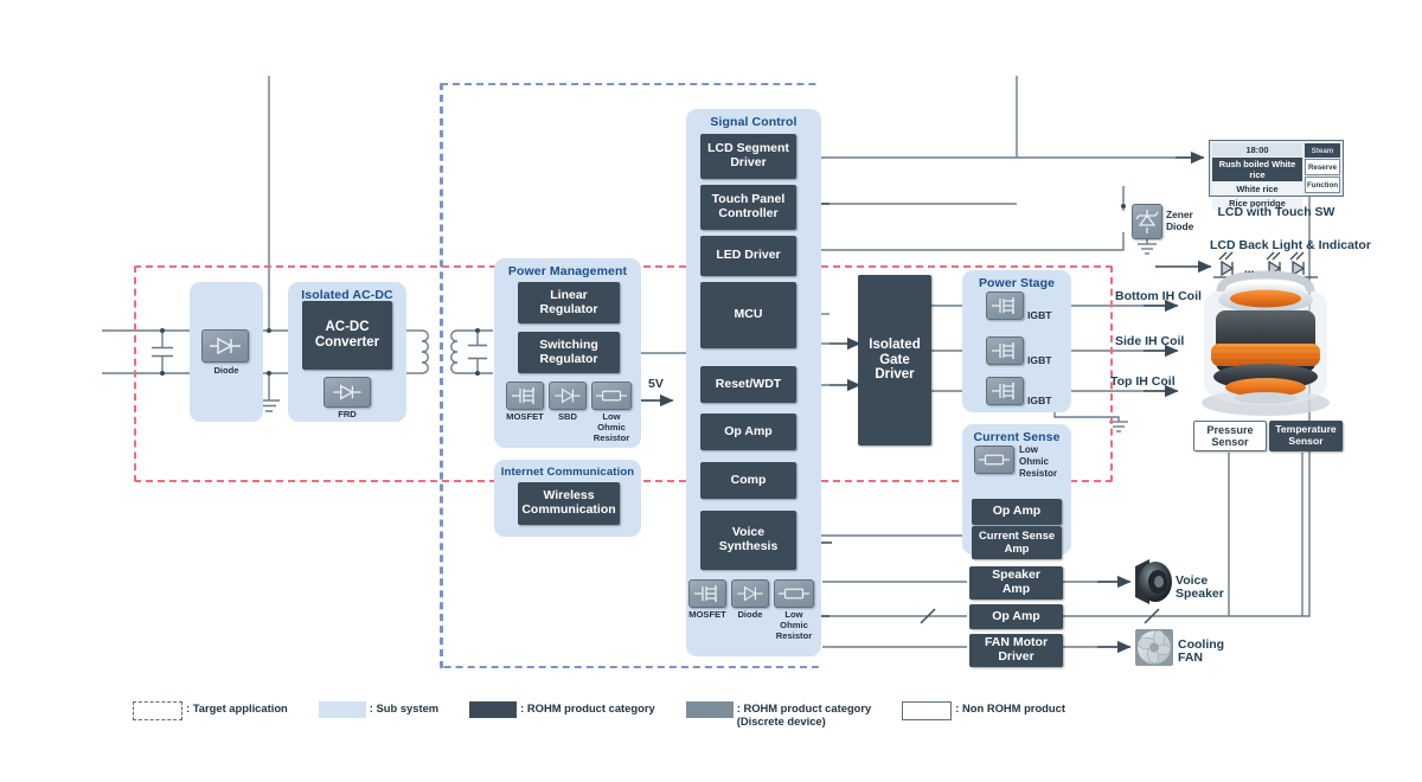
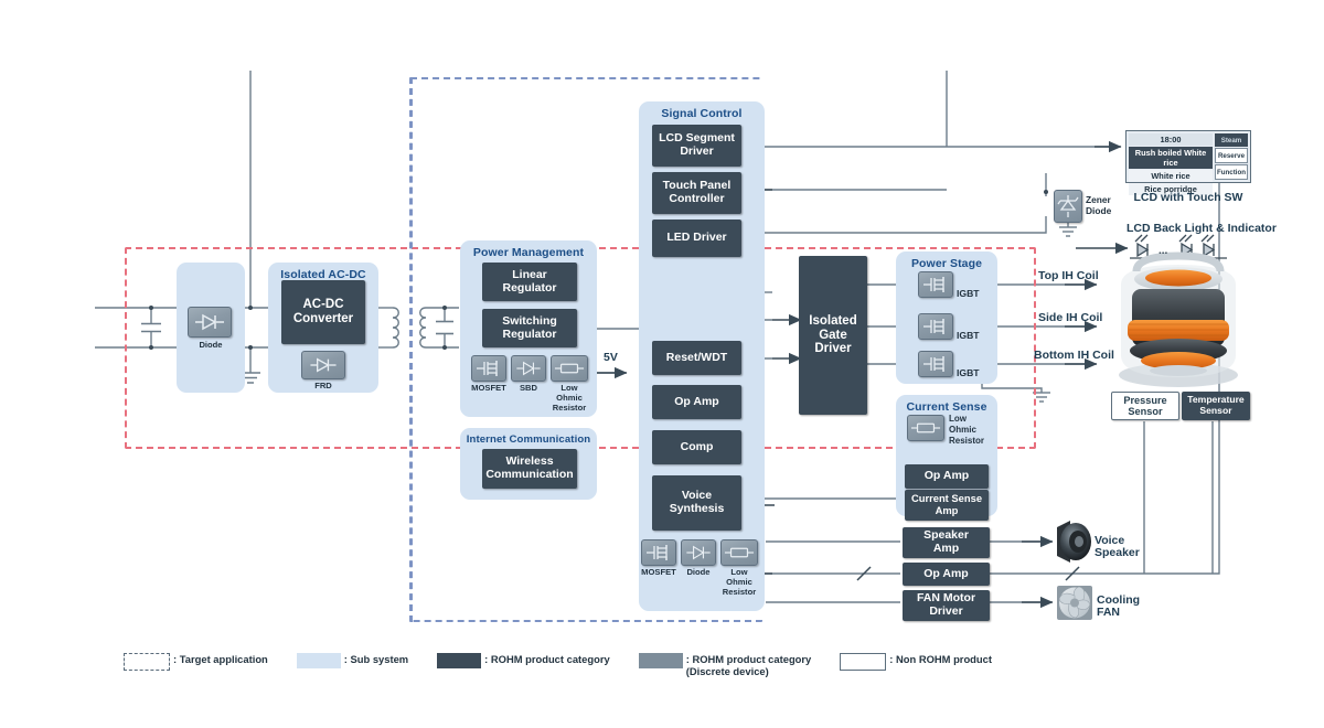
  Diode
  Isolated AC-DC
  AC-DC
  Converter
  FRD
  Power Management
  Linear
  Regulator
  Switching
  Regulator
  MOSFET
  SBD
  Low
  Ohmic
  Resistor
  5V
  Internet Communication
  Wireless
  Communication
  Signal Control
  LCD Segment
  Driver
  Touch Panel
  Controller
  LED Driver
- MCU
  Reset/WDT
  Op Amp
  Comp
  Voice
  Synthesis
  MOSFET
  Diode
  Low
  Ohmic
  Resistor
  Isolated
  Gate
  Driver
  Power Stage
  IGBT
  IGBT
  IGBT
- Bottom IH Coil
+ Top IH Coil
  Side IH Coil
- Top IH Coil
+ Bottom IH Coil
  Zener
  Diode
  18:00
  Rush boiled White rice
  White rice
  Rice porridge
  LCD with Touch SW
  LCD Back Light & Indicator
  ...
  Current Sense
  Low
  Ohmic
  Resistor
  Op Amp
  Current Sense
  Amp
  Speaker
  Amp
  Op Amp
  FAN Motor
  Driver
  Voice
  Speaker
  Cooling
  FAN
  Pressure
  Sensor
  Temperature
  Sensor
  : Target application
  : Sub system
  : ROHM product category
  : ROHM product category
  (Discrete device)
  : Non ROHM product
